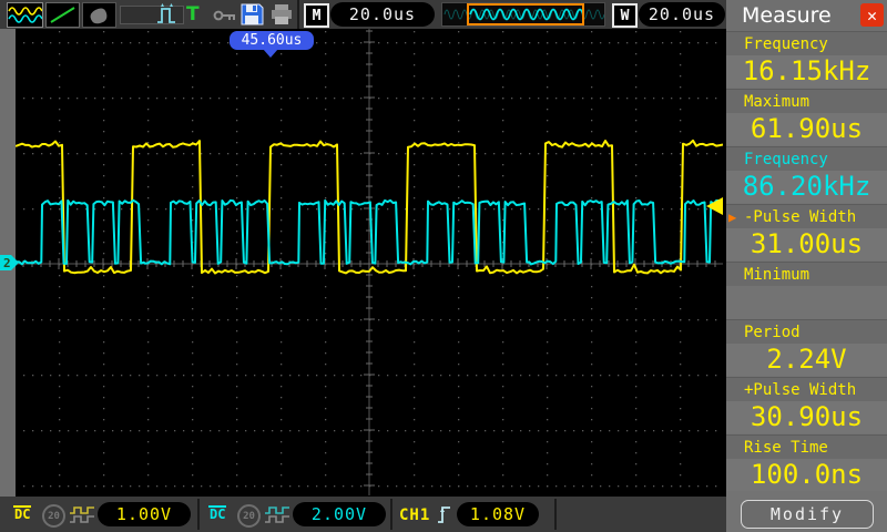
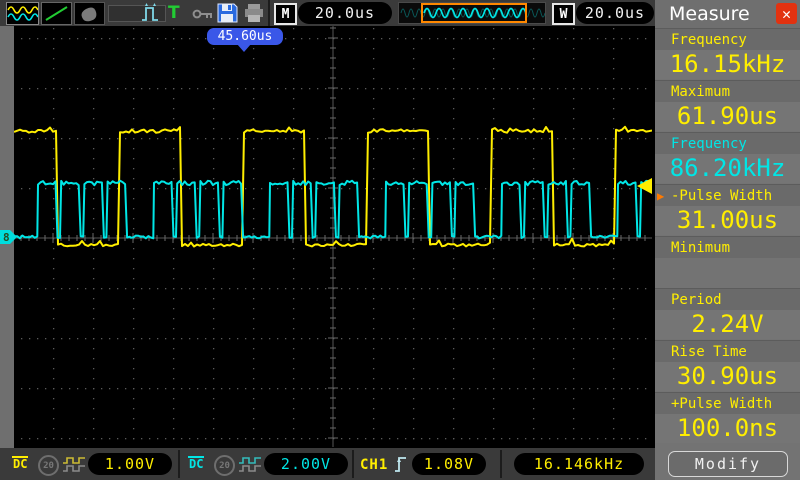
  T
  M
  20.0us
  W
  20.0us
- 2
+ 8
  45.60us
  Measure
  ✕
  Frequency
  16.15kHz
  Maximum
  61.90us
  Frequency
  86.20kHz
  -Pulse Width
  ▶
  31.00us
  Minimum
  Period
  2.24V
- +Pulse Width
+ Rise Time
  30.90us
- Rise Time
+ +Pulse Width
  100.0ns
  Modify
  DC
  20
  1.00V
  DC
  20
  2.00V
  CH1
  1.08V
+ 16.146kHz
